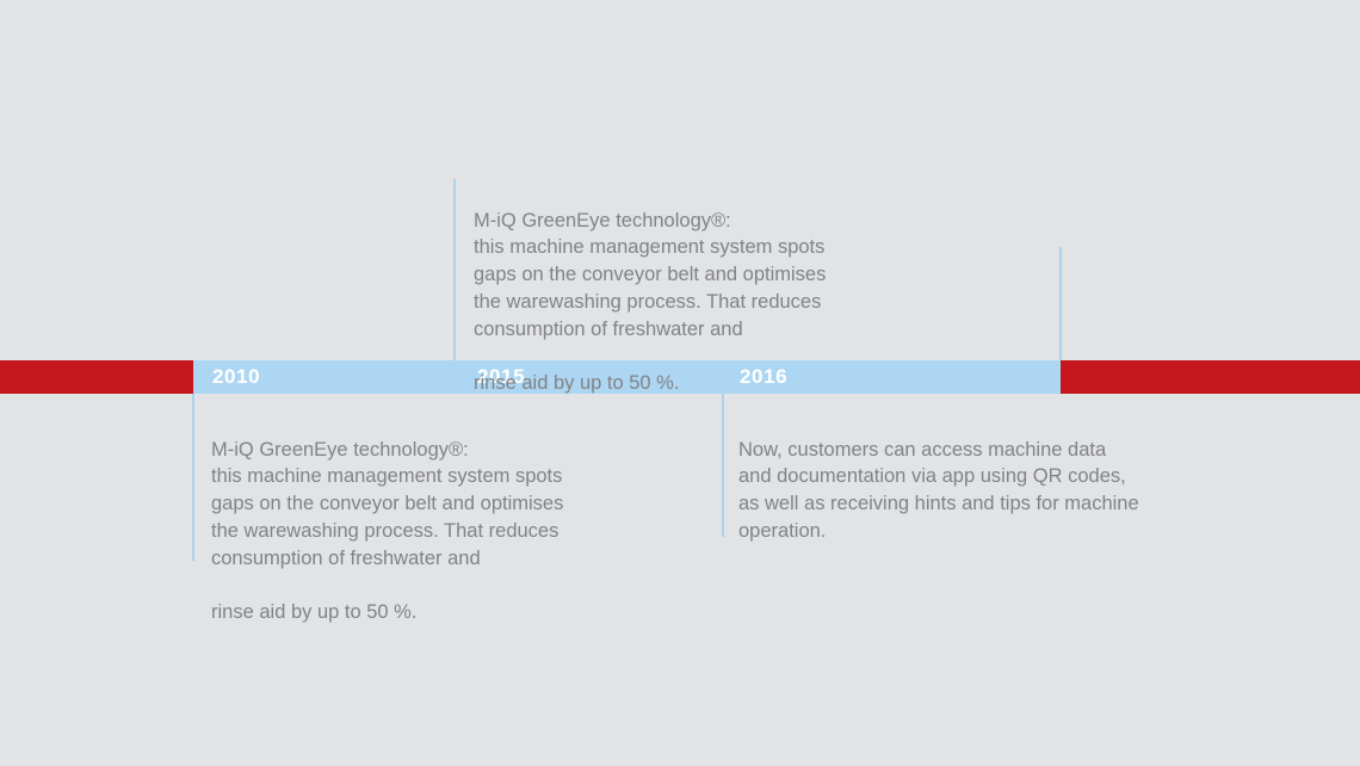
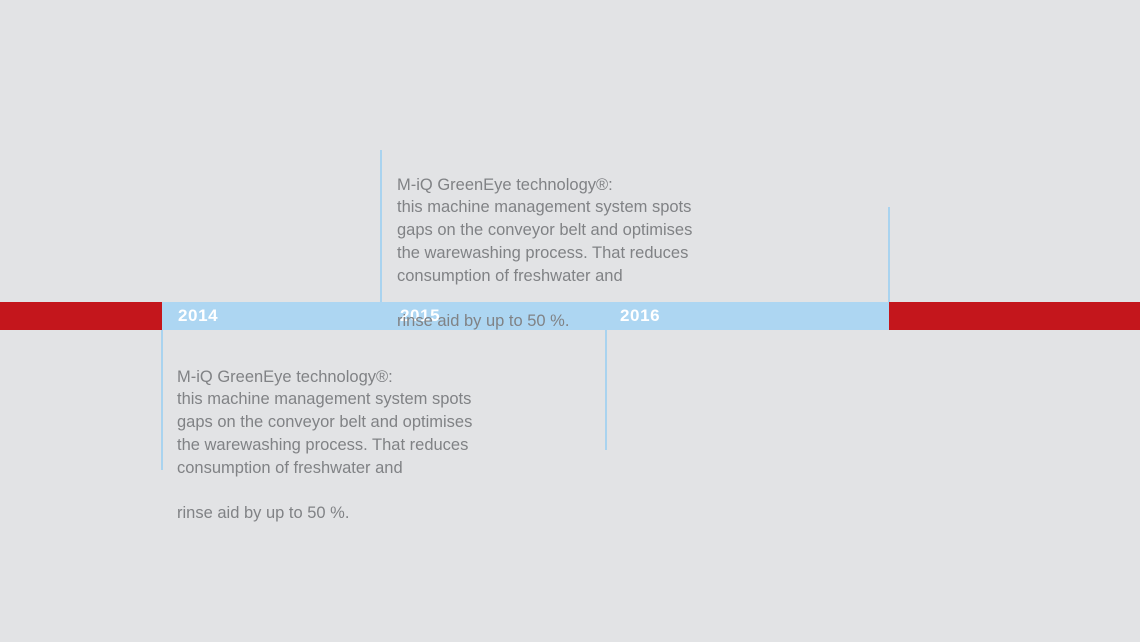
- 2010
+ 2014
  2015
  2016
  M-iQ GreenEye technology®:
  this machine management system spots
  gaps on the conveyor belt and optimises
  the warewashing process. That reduces
  consumption of freshwater and
  rinse aid by up to 50 %.
  M-iQ GreenEye technology®:
  this machine management system spots
  gaps on the conveyor belt and optimises
  the warewashing process. That reduces
  consumption of freshwater and
  rinse aid by up to 50 %.
- Now, customers can access machine data
- and documentation via app using QR codes,
- as well as receiving hints and tips for machine
- operation.
